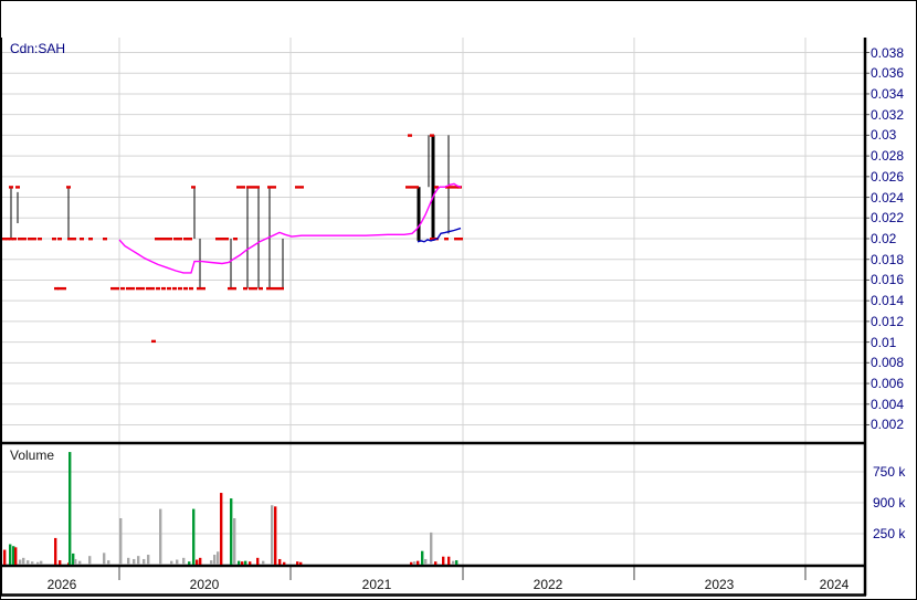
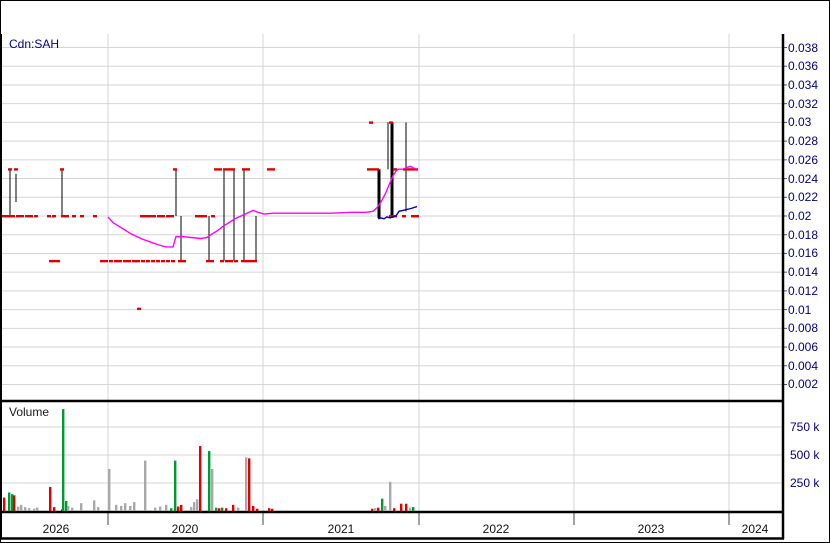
  Cdn:SAH
  Volume
  0.038
  0.036
  0.034
  0.032
  0.03
  0.028
  0.026
  0.024
  0.022
  0.02
  0.018
  0.016
  0.014
  0.012
  0.01
  0.008
  0.006
  0.004
  0.002
  750 k
- 900 k
+ 500 k
  250 k
  2026
  2020
  2021
  2022
  2023
  2024
